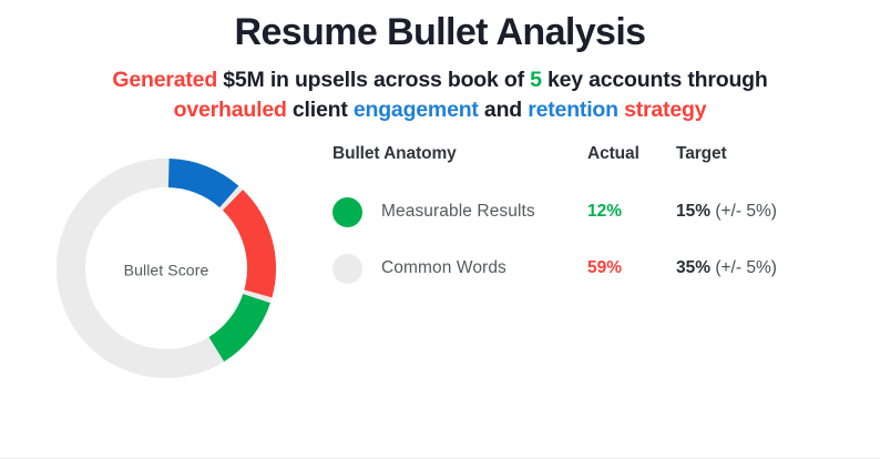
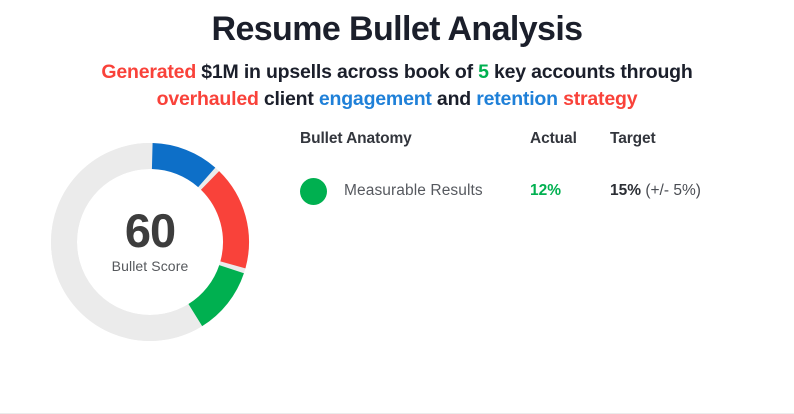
  Resume Bullet Analysis
- Generated $5M in upsells across book of 5 key accounts through overhauled client engagement and retention strategy
+ Generated $1M in upsells across book of 5 key accounts through overhauled client engagement and retention strategy
+ 60
  Bullet Score
  Bullet Anatomy	Actual	Target
  Measurable Results	12%	15% (+/- 5%)
- Common Words	59%	35% (+/- 5%)
